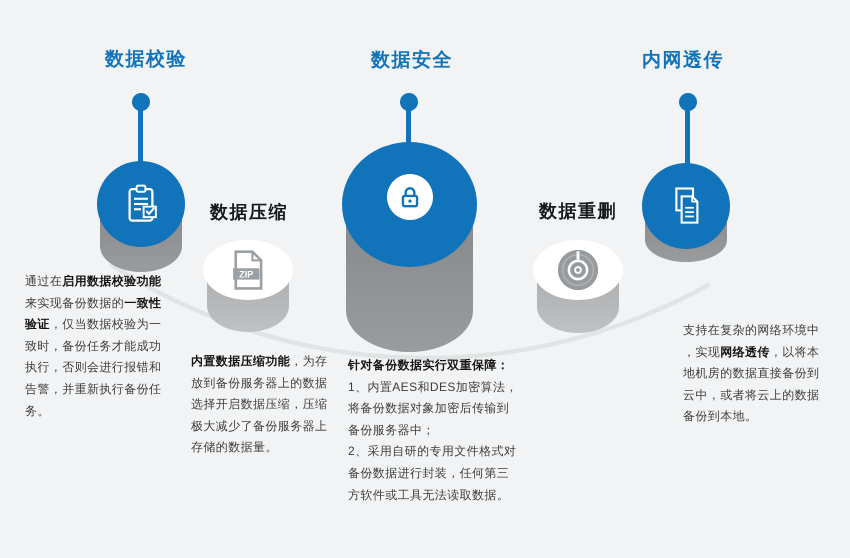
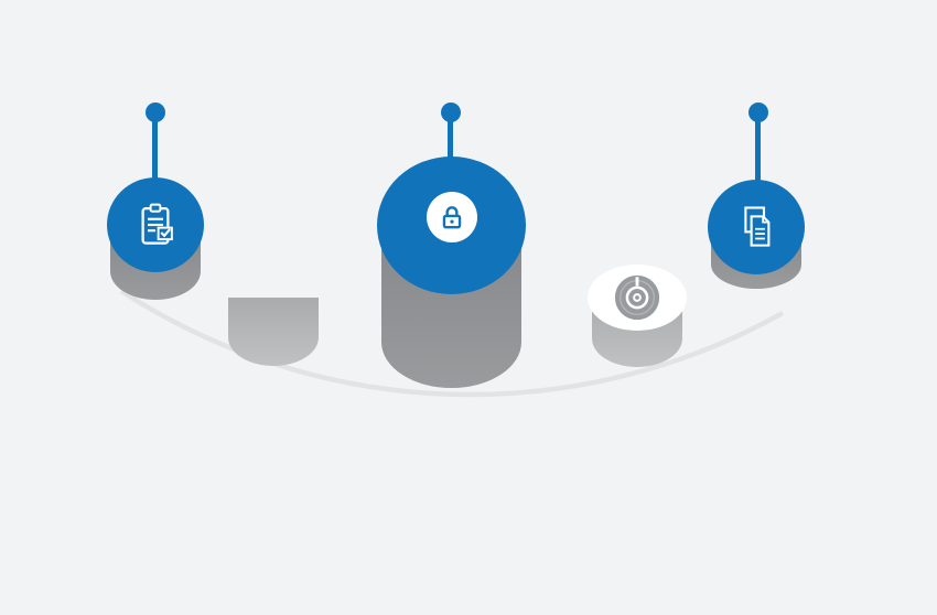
- 数据校验
- 通过在启用数据校验功能
- 来实现备份数据的一致性
- 验证，仅当数据校验为一
- 致时，备份任务才能成功
- 执行，否则会进行报错和
- 告警，并重新执行备份任
- 务。
- 数据压缩
- ZIP
- 内置数据压缩功能，为存
- 放到备份服务器上的数据
- 选择开启数据压缩，压缩
- 极大减少了备份服务器上
- 存储的数据量。
- 数据安全
- 针对备份数据实行双重保障：
- 1、内置AES和DES加密算法，
- 将备份数据对象加密后传输到
- 备份服务器中；
- 2、采用自研的专用文件格式对
- 备份数据进行封装，任何第三
- 方软件或工具无法读取数据。
- 数据重删
- 内网透传
- 支持在复杂的网络环境中
- ，实现网络透传，以将本
- 地机房的数据直接备份到
- 云中，或者将云上的数据
- 备份到本地。
